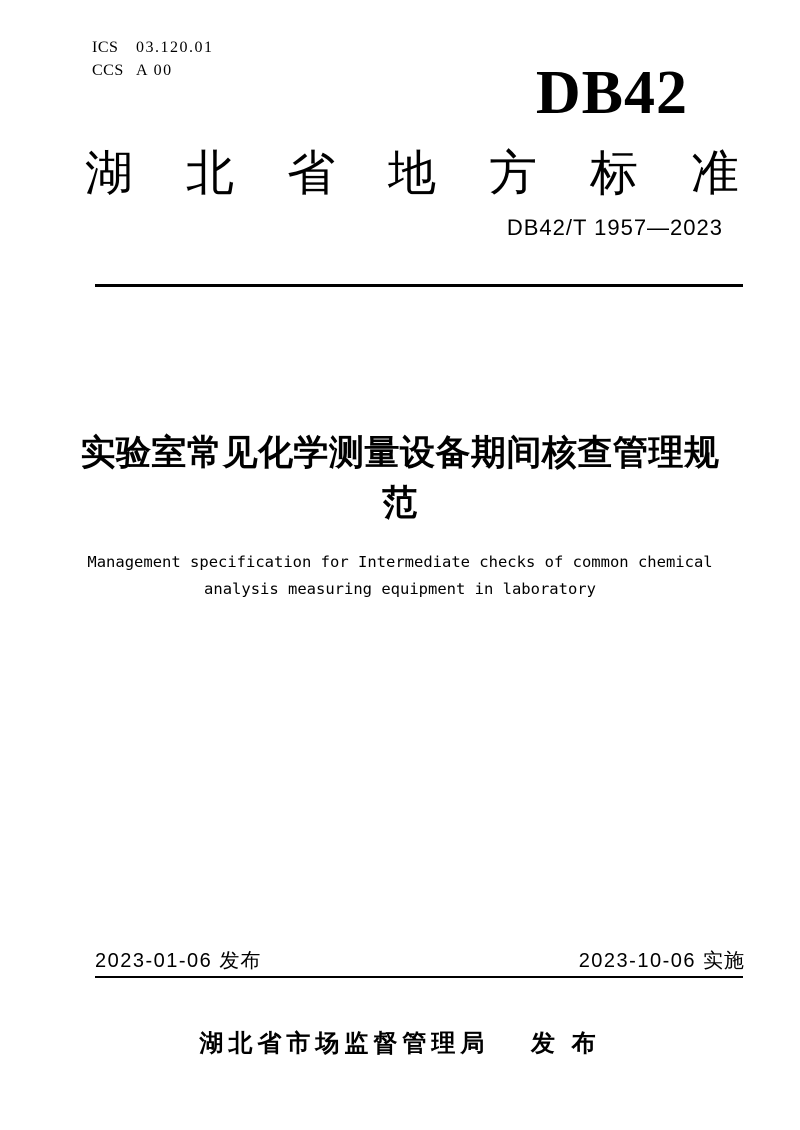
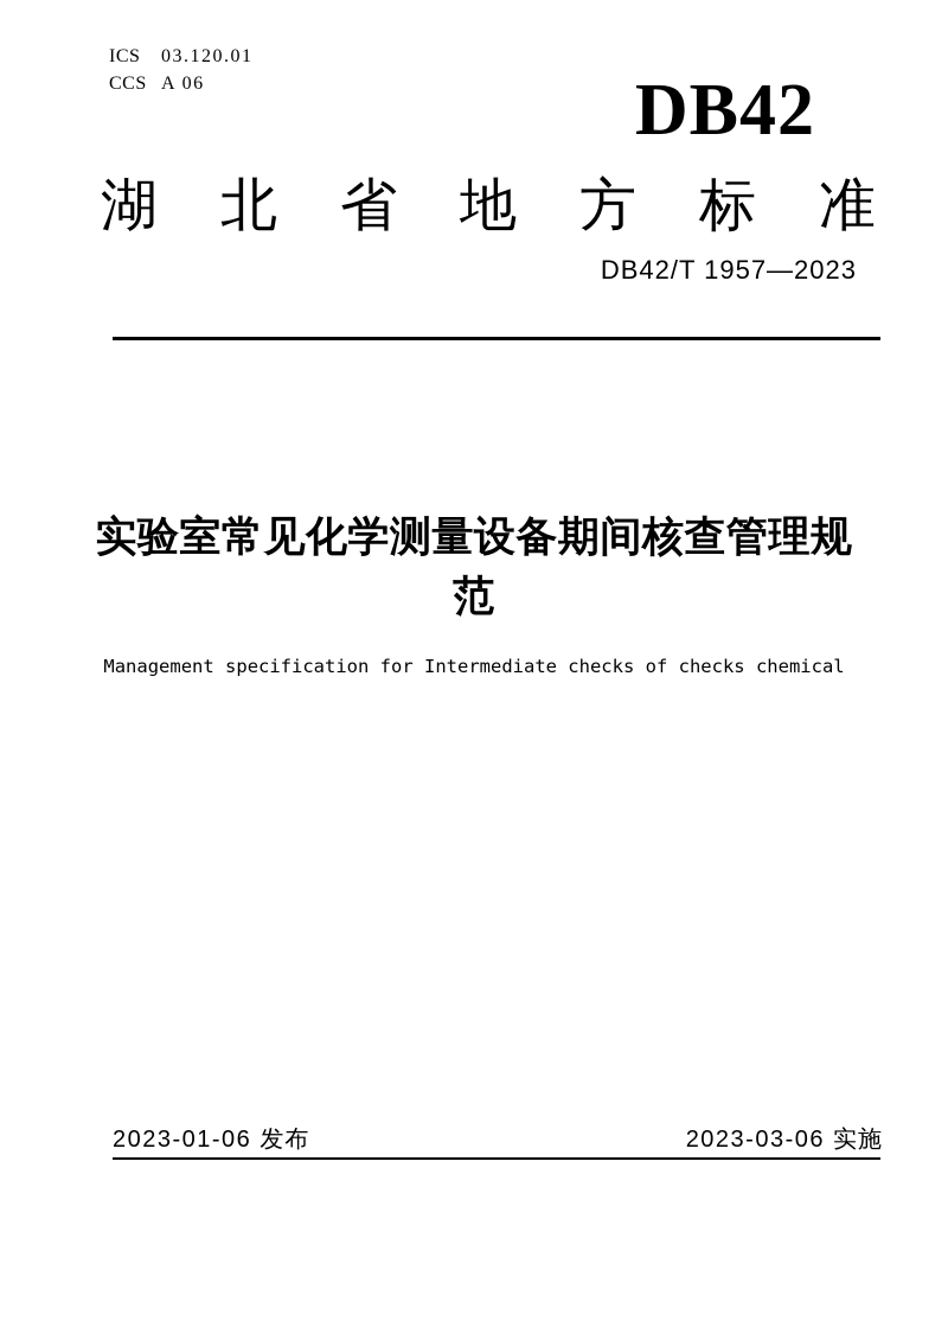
  ICS
  03.120.01
  CCS
- A 00
+ A 06
  DB42
  湖北省地方标准
  DB42/T 1957—2023
  实验室常见化学测量设备期间核查管理规范
- Management specification for Intermediate checks of common chemical
+ Management specification for Intermediate checks of checks chemical
- analysis measuring equipment in laboratory
  2023-01-06
  发布
- 2023-10-06
+ 2023-03-06
  实施
- 湖北省市场监督管理局 发 布
